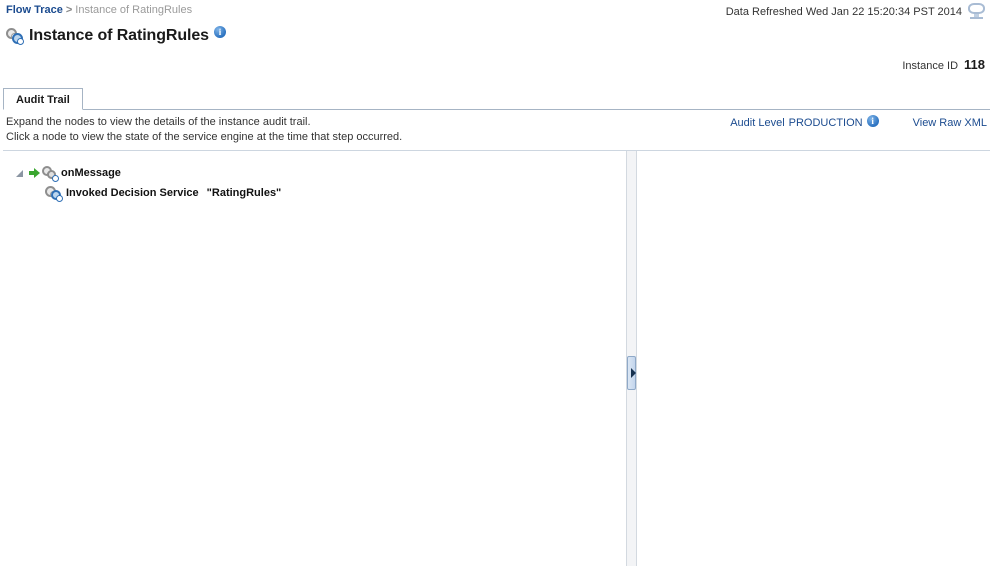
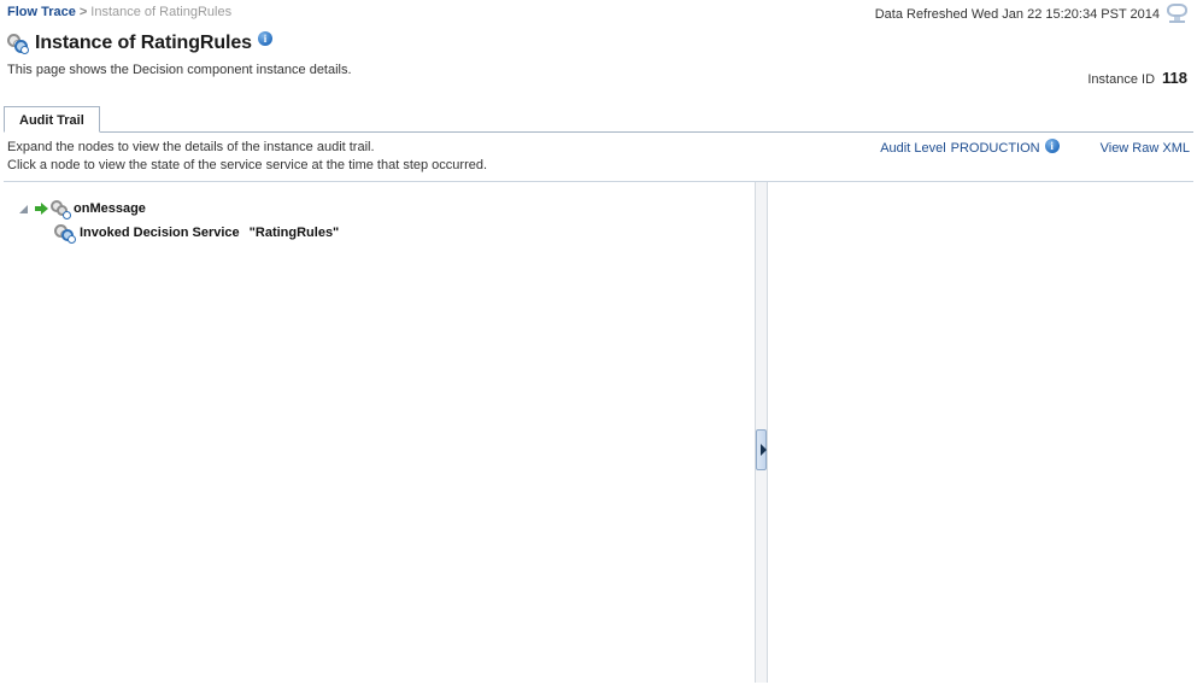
  Flow Trace > Instance of RatingRules
  Data Refreshed Wed Jan 22 15:20:34 PST 2014
  Instance of RatingRules
  i
+ This page shows the Decision component instance details.
  Instance ID 118
  Audit Trail
  Expand the nodes to view the details of the instance audit trail.
- Click a node to view the state of the service engine at the time that step occurred.
+ Click a node to view the state of the service service at the time that step occurred.
  Audit Level
  PRODUCTION
  i
  View Raw XML
  onMessage
  Invoked Decision Service
  "RatingRules"
